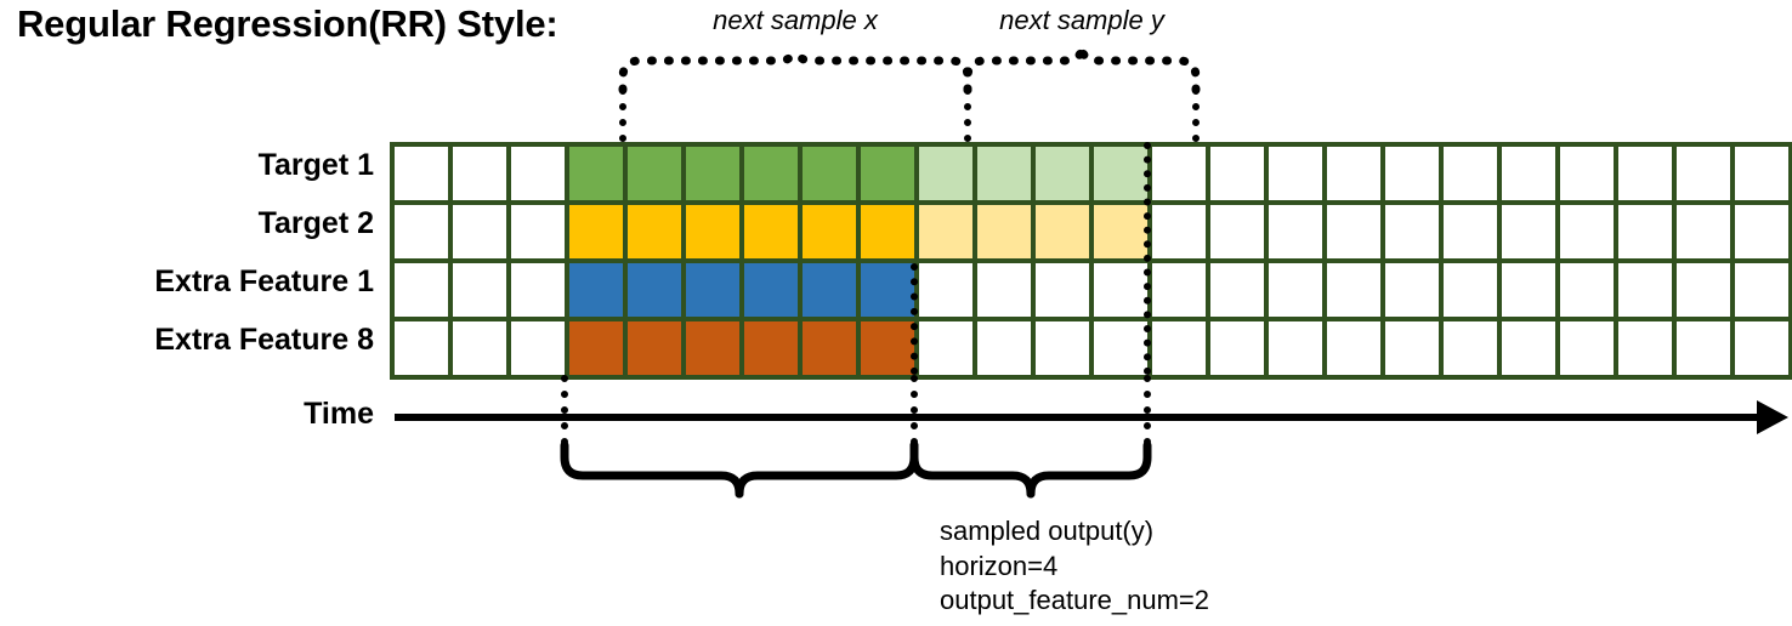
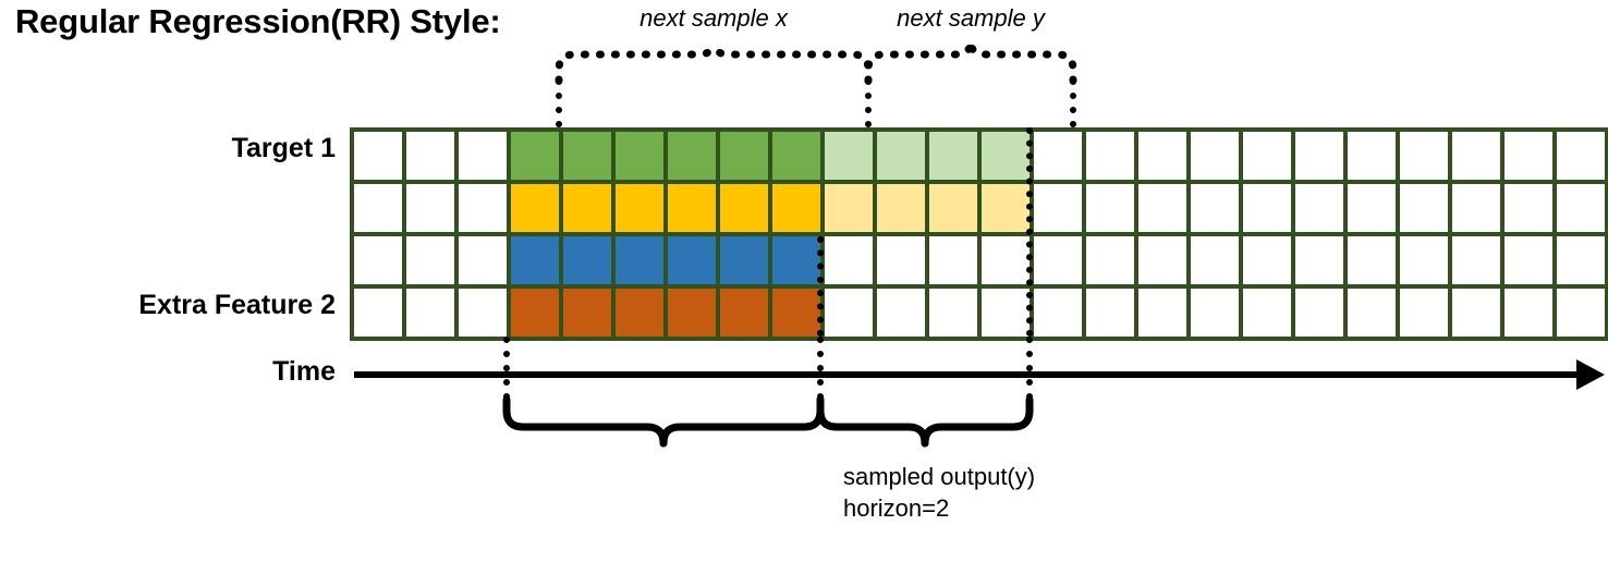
  Regular Regression(RR) Style:
  Target 1
- Target 2
- Extra Feature 1
- Extra Feature 8
+ Extra Feature 2
  Time
  next sample x
  next sample y
  sampled output(y)
- horizon=4
+ horizon=2
- output_feature_num=2
